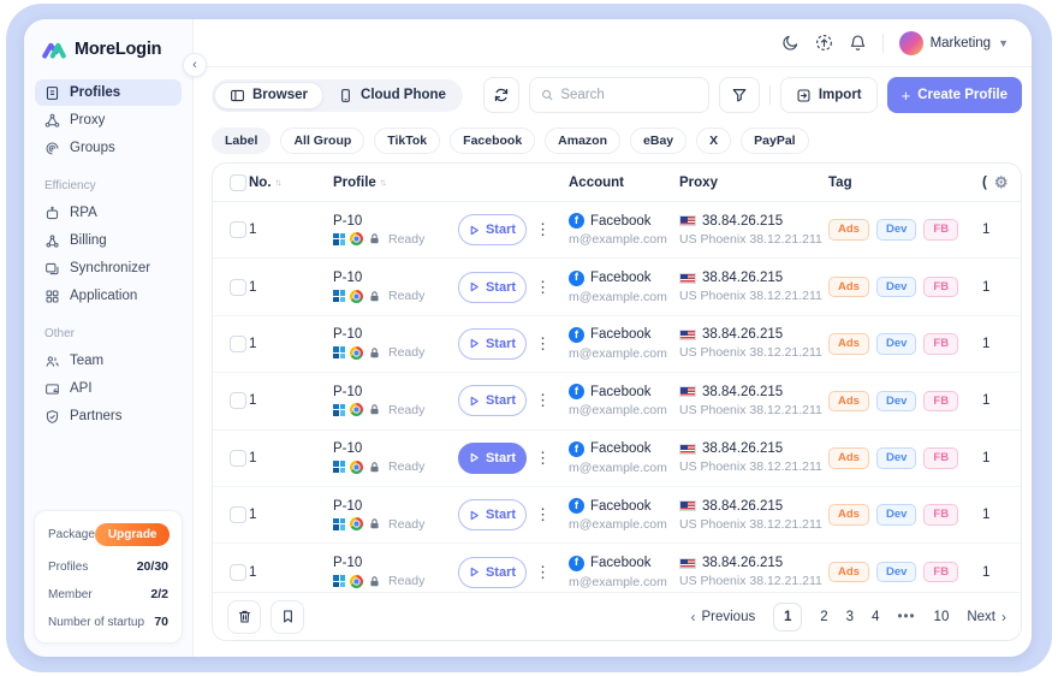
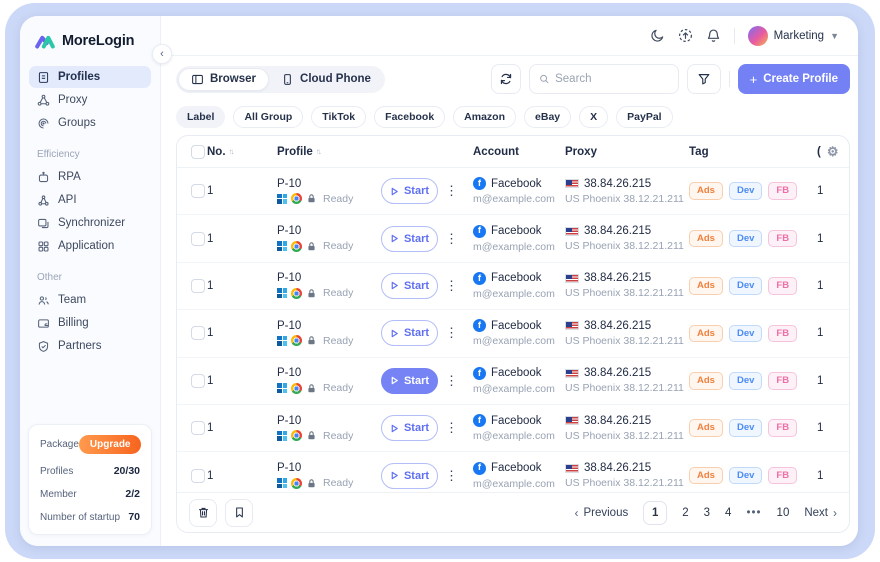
  MoreLogin
  Profiles
  Proxy
  Groups
  Efficiency
  RPA
- Billing
+ API
  Synchronizer
  Application
  Other
  Team
- API
+ Billing
  Partners
  Package
  Upgrade
  Profiles
  20/30
  Member
  2/2
  Number of startup
  70
  ‹
  Marketing
  ▼
  Browser
  Cloud Phone
  Search
- Import
  +
  Create Profile
  Label
  All Group
  TikTok
  Facebook
  Amazon
  eBay
  X
  PayPal
  No.
  ↑↓
  Profile
  ↑↓
  Account
  Proxy
  Tag
  (
  ⚙
  1
  P-10
  Ready
  Start
  ⋮
  f
  Facebook
  m@example.com
  38.84.26.215
  US Phoenix 38.12.21.211
  Ads
  Dev
  FB
  1
  1
  P-10
  Ready
  Start
  ⋮
  f
  Facebook
  m@example.com
  38.84.26.215
  US Phoenix 38.12.21.211
  Ads
  Dev
  FB
  1
  1
  P-10
  Ready
  Start
  ⋮
  f
  Facebook
  m@example.com
  38.84.26.215
  US Phoenix 38.12.21.211
  Ads
  Dev
  FB
  1
  1
  P-10
  Ready
  Start
  ⋮
  f
  Facebook
  m@example.com
  38.84.26.215
  US Phoenix 38.12.21.211
  Ads
  Dev
  FB
  1
  1
  P-10
  Ready
  Start
  ⋮
  f
  Facebook
  m@example.com
  38.84.26.215
  US Phoenix 38.12.21.211
  Ads
  Dev
  FB
  1
  1
  P-10
  Ready
  Start
  ⋮
  f
  Facebook
  m@example.com
  38.84.26.215
  US Phoenix 38.12.21.211
  Ads
  Dev
  FB
  1
  1
  P-10
  Ready
  Start
  ⋮
  f
  Facebook
  m@example.com
  38.84.26.215
  US Phoenix 38.12.21.211
  Ads
  Dev
  FB
  1
  ‹
  Previous
  1
  2
  3
  4
  •••
  10
  Next
  ›
